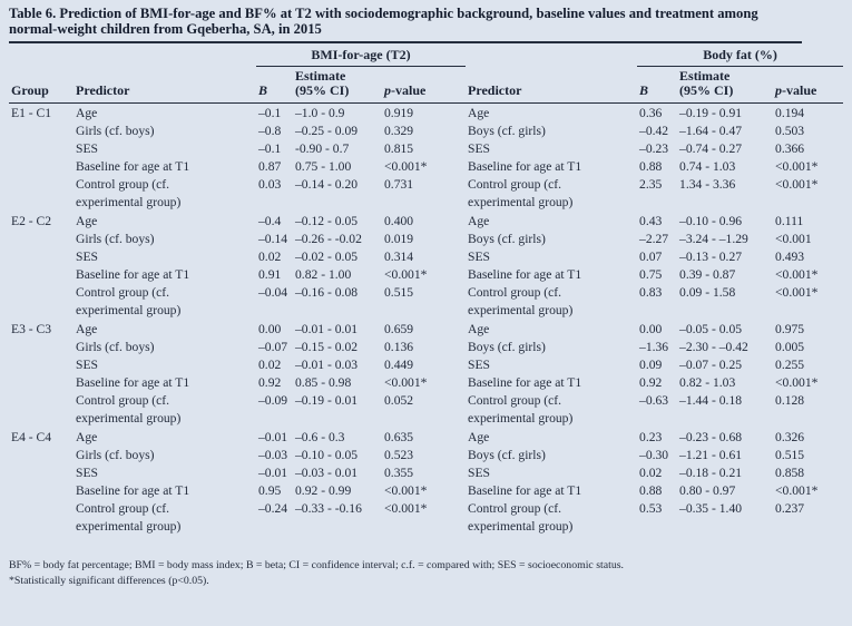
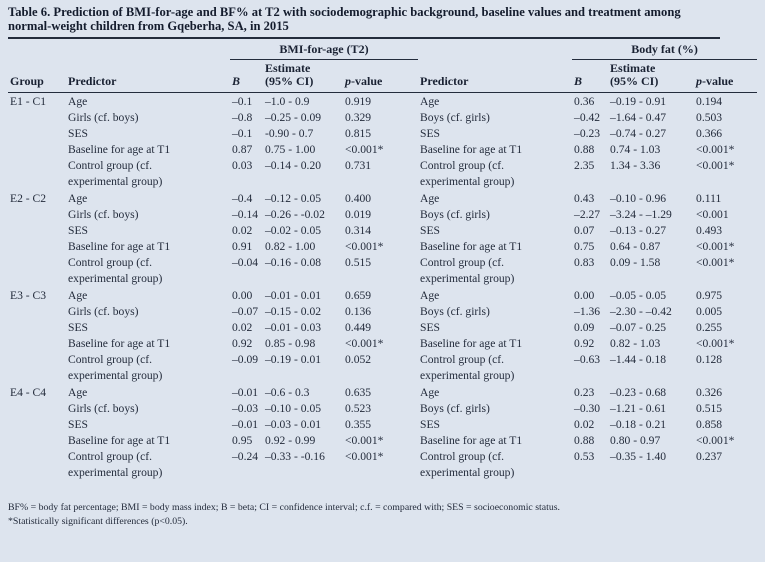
  Table 6. Prediction of BMI-for-age and BF% at T2 with sociodemographic background, baseline values and treatment among normal-weight children from Gqeberha, SA, in 2015
  	BMI-for-age (T2)		Body fat (%)
  Group	Predictor	B	Estimate(95% CI)	p-value	Predictor	B	Estimate(95% CI)	p-value
  E1 - C1	Age	–0.1	–1.0 - 0.9	0.919	Age	0.36	–0.19 - 0.91	0.194
  Girls (cf. boys)	–0.8	–0.25 - 0.09	0.329	Boys (cf. girls)	–0.42	–1.64 - 0.47	0.503
  SES	–0.1	-0.90 - 0.7	0.815	SES	–0.23	–0.74 - 0.27	0.366
  Baseline for age at T1	0.87	0.75 - 1.00	<0.001*	Baseline for age at T1	0.88	0.74 - 1.03	<0.001*
  Control group (cf. experimental group)	0.03	–0.14 - 0.20	0.731	Control group (cf. experimental group)	2.35	1.34 - 3.36	<0.001*
  E2 - C2	Age	–0.4	–0.12 - 0.05	0.400	Age	0.43	–0.10 - 0.96	0.111
  Girls (cf. boys)	–0.14	–0.26 - -0.02	0.019	Boys (cf. girls)	–2.27	–3.24 - –1.29	<0.001
  SES	0.02	–0.02 - 0.05	0.314	SES	0.07	–0.13 - 0.27	0.493
- Baseline for age at T1	0.91	0.82 - 1.00	<0.001*	Baseline for age at T1	0.75	0.39 - 0.87	<0.001*
+ Baseline for age at T1	0.91	0.82 - 1.00	<0.001*	Baseline for age at T1	0.75	0.64 - 0.87	<0.001*
  Control group (cf. experimental group)	–0.04	–0.16 - 0.08	0.515	Control group (cf. experimental group)	0.83	0.09 - 1.58	<0.001*
  E3 - C3	Age	0.00	–0.01 - 0.01	0.659	Age	0.00	–0.05 - 0.05	0.975
  Girls (cf. boys)	–0.07	–0.15 - 0.02	0.136	Boys (cf. girls)	–1.36	–2.30 - –0.42	0.005
  SES	0.02	–0.01 - 0.03	0.449	SES	0.09	–0.07 - 0.25	0.255
  Baseline for age at T1	0.92	0.85 - 0.98	<0.001*	Baseline for age at T1	0.92	0.82 - 1.03	<0.001*
  Control group (cf. experimental group)	–0.09	–0.19 - 0.01	0.052	Control group (cf. experimental group)	–0.63	–1.44 - 0.18	0.128
  E4 - C4	Age	–0.01	–0.6 - 0.3	0.635	Age	0.23	–0.23 - 0.68	0.326
  Girls (cf. boys)	–0.03	–0.10 - 0.05	0.523	Boys (cf. girls)	–0.30	–1.21 - 0.61	0.515
  SES	–0.01	–0.03 - 0.01	0.355	SES	0.02	–0.18 - 0.21	0.858
  Baseline for age at T1	0.95	0.92 - 0.99	<0.001*	Baseline for age at T1	0.88	0.80 - 0.97	<0.001*
  Control group (cf. experimental group)	–0.24	–0.33 - -0.16	<0.001*	Control group (cf. experimental group)	0.53	–0.35 - 1.40	0.237
  BF% = body fat percentage; BMI = body mass index; B = beta; CI = confidence interval; c.f. = compared with; SES = socioeconomic status.
  *Statistically significant differences (p<0.05).
